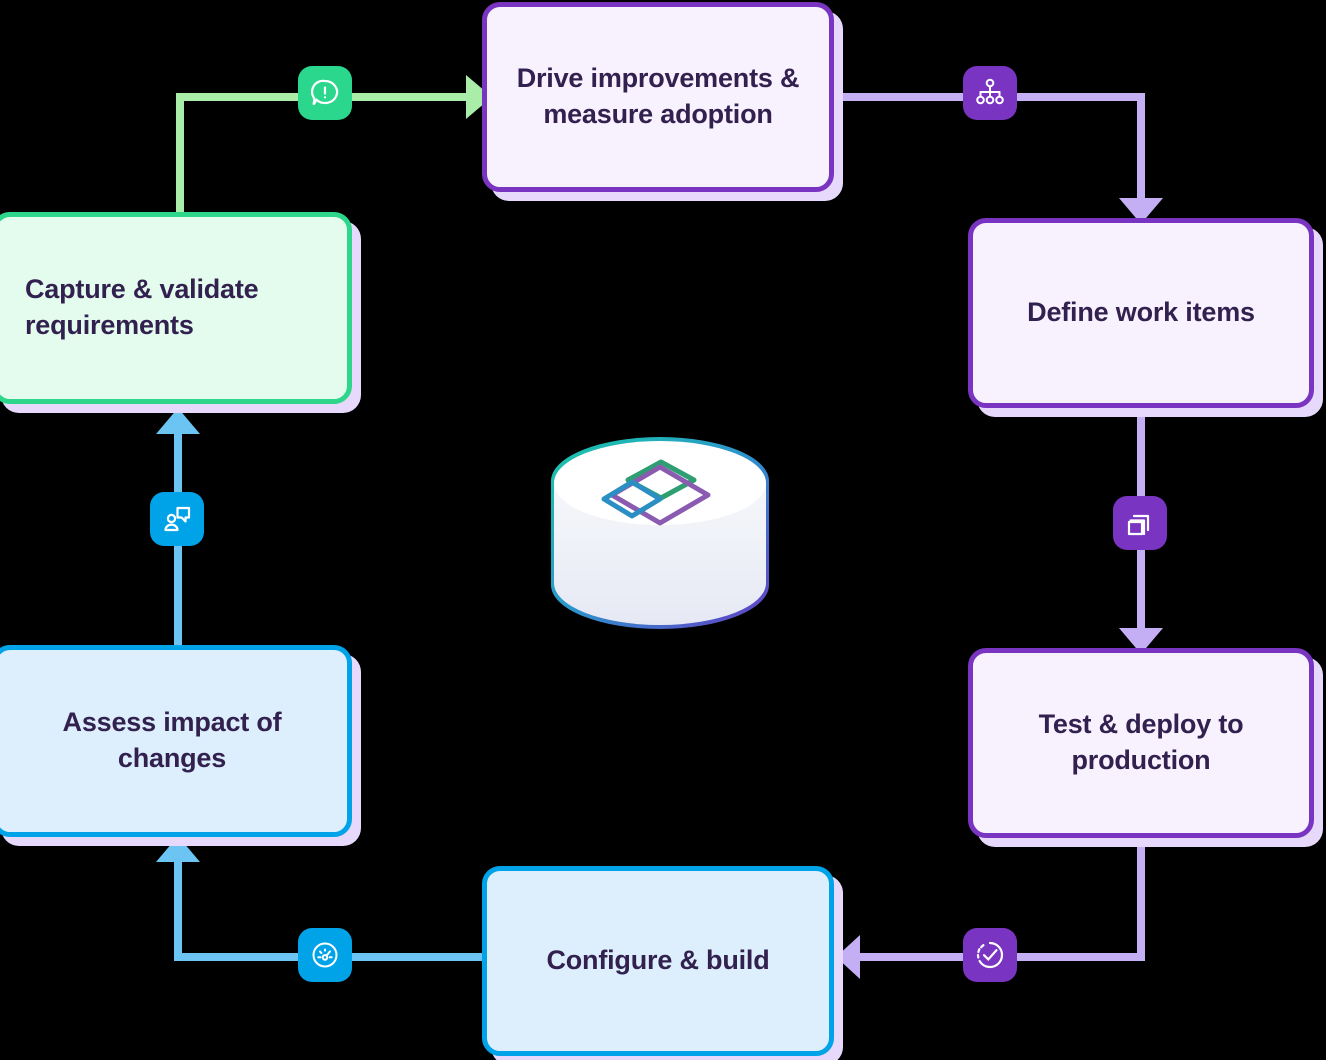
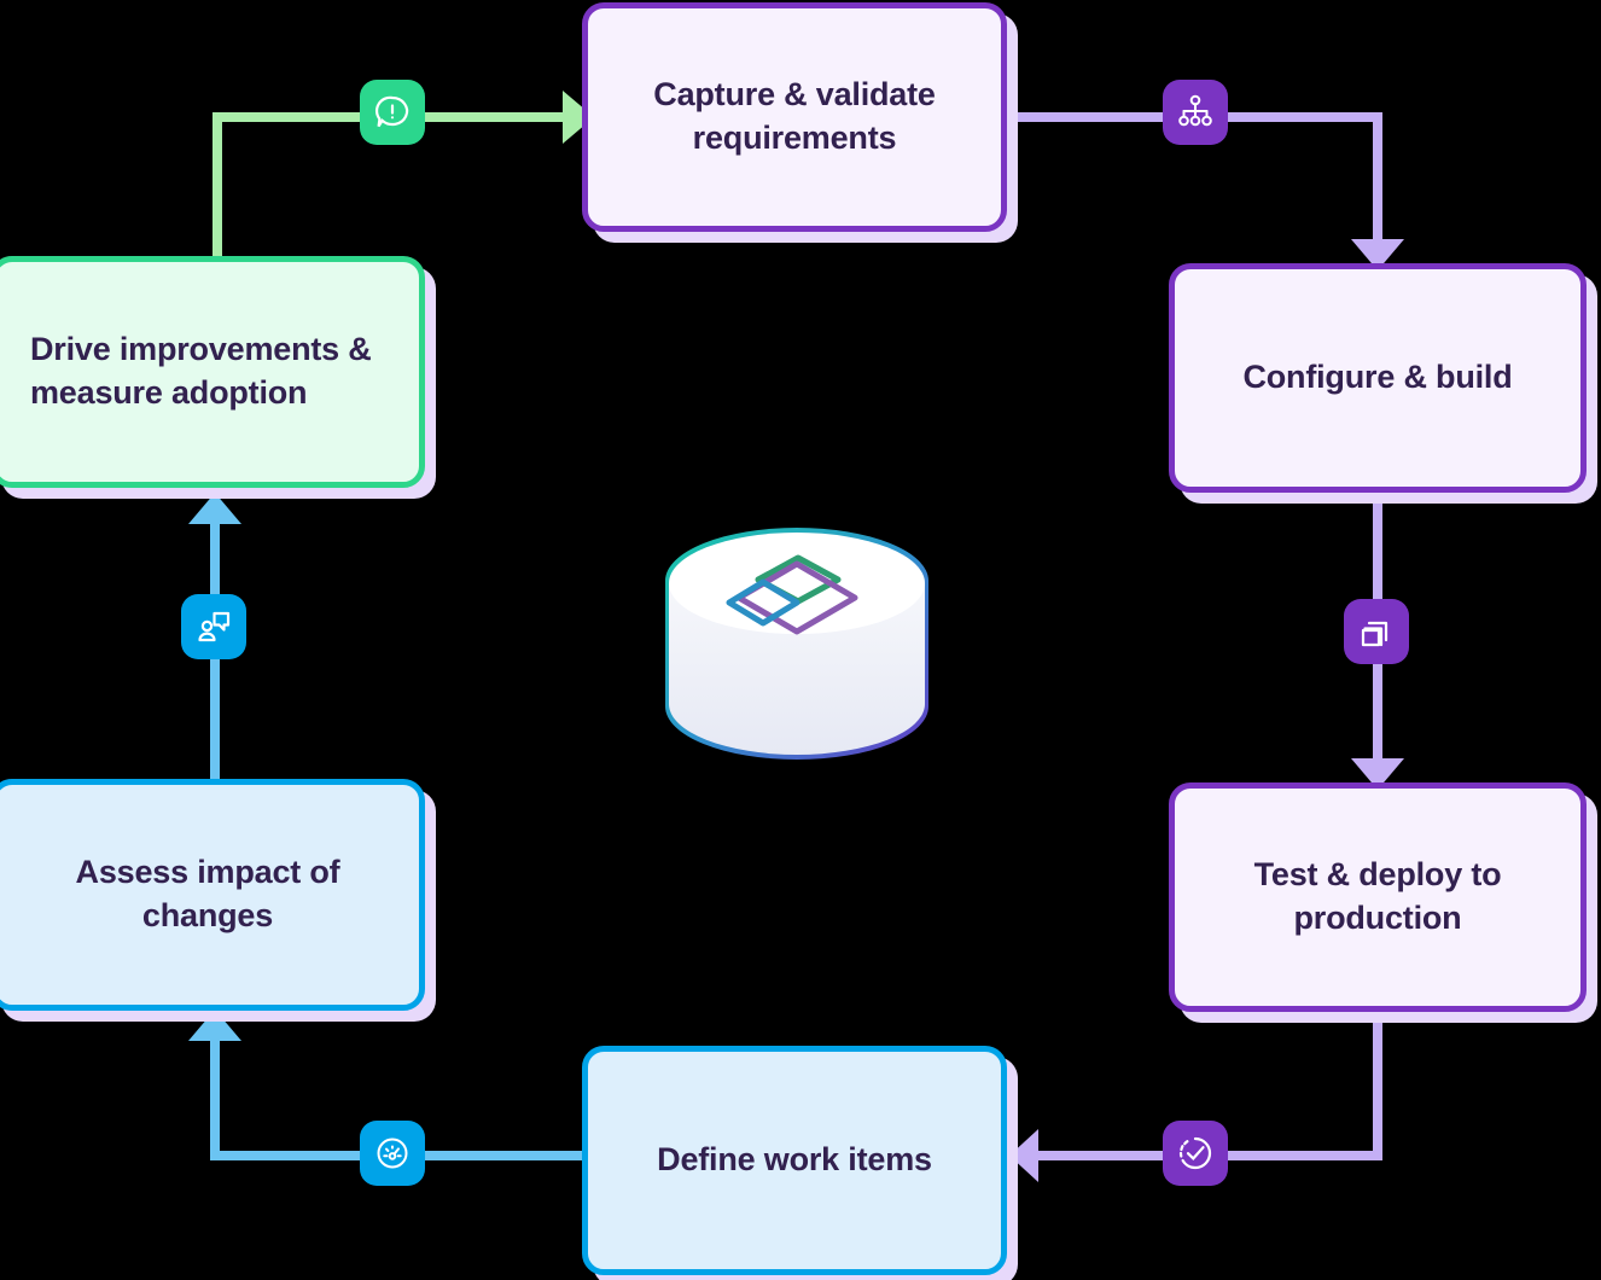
- Drive improvements & measure adoption
+ Capture & validate requirements
- Define work items
+ Configure & build
  Test & deploy to production
- Configure & build
+ Define work items
  Assess impact of changes
- Capture & validate requirements
+ Drive improvements & measure adoption
